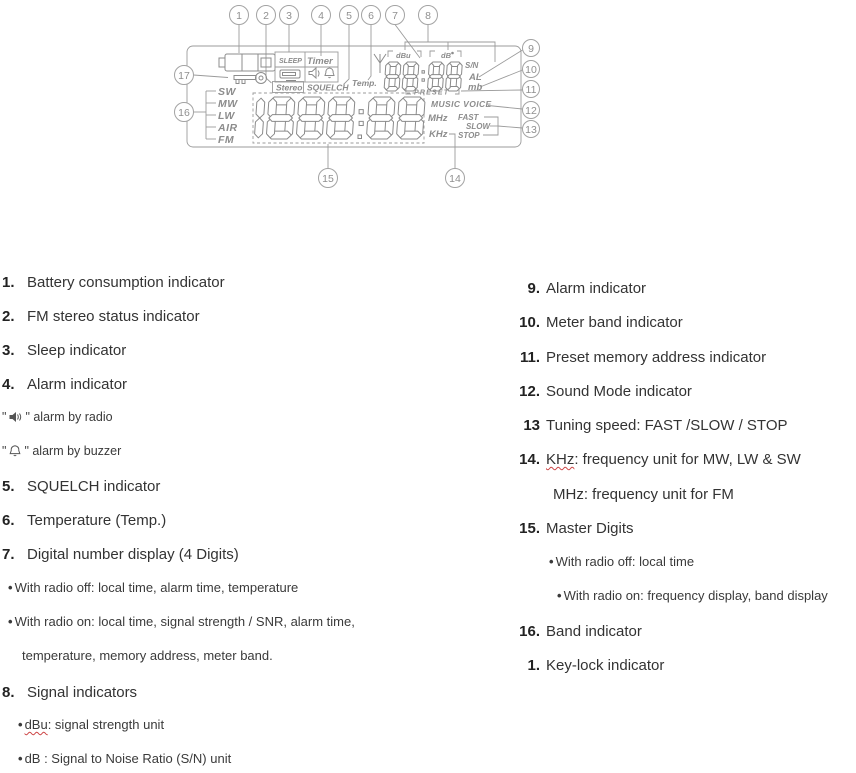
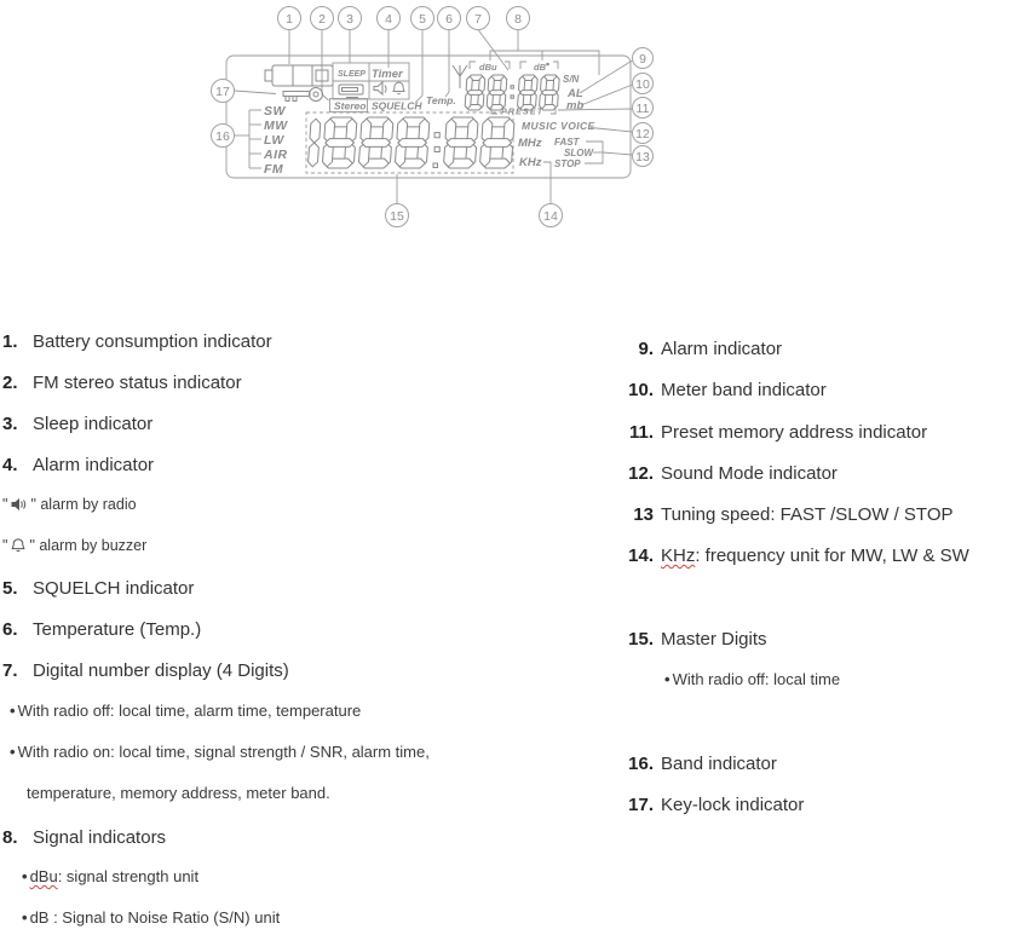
  SW
  MW
  LW
  AIR
  FM
  Timer
  Stereo
  SQUELCH
  Temp.
  dBu
  dB
  S/N
  AL
  mb
  MUSIC VOICE
  MHz
  KHz
  FAST
  SLOW
  STOP
  1
  2
  3
  4
  5
  6
  7
  8
  9
  10
  11
  12
  13
  14
  15
  16
  17
  1. Battery consumption indicator
  2. FM stereo status indicator
  3. Sleep indicator
  4. Alarm indicator
  " " alarm by radio
  " " alarm by buzzer
  5. SQUELCH indicator
  6. Temperature (Temp.)
  7. Digital number display (4 Digits)
  • With radio off: local time, alarm time, temperature
  • With radio on: local time, signal strength / SNR, alarm time,
  temperature, memory address, meter band.
  8. Signal indicators
  • dBu: signal strength unit
  • dB : Signal to Noise Ratio (S/N) unit
  9. Alarm indicator
  10. Meter band indicator
  11. Preset memory address indicator
  12. Sound Mode indicator
  13 Tuning speed: FAST /SLOW / STOP
  14. KHz: frequency unit for MW, LW & SW
- MHz: frequency unit for FM
  15. Master Digits
  • With radio off: local time
- • With radio on: frequency display, band display
  16. Band indicator
- 1. Key-lock indicator
+ 17. Key-lock indicator
